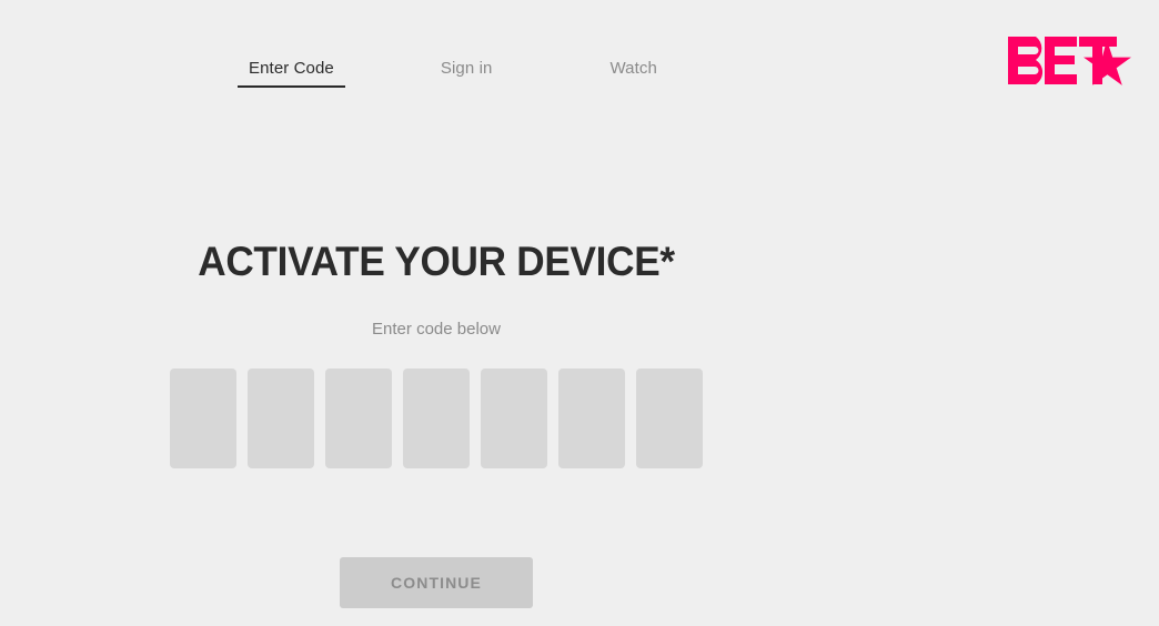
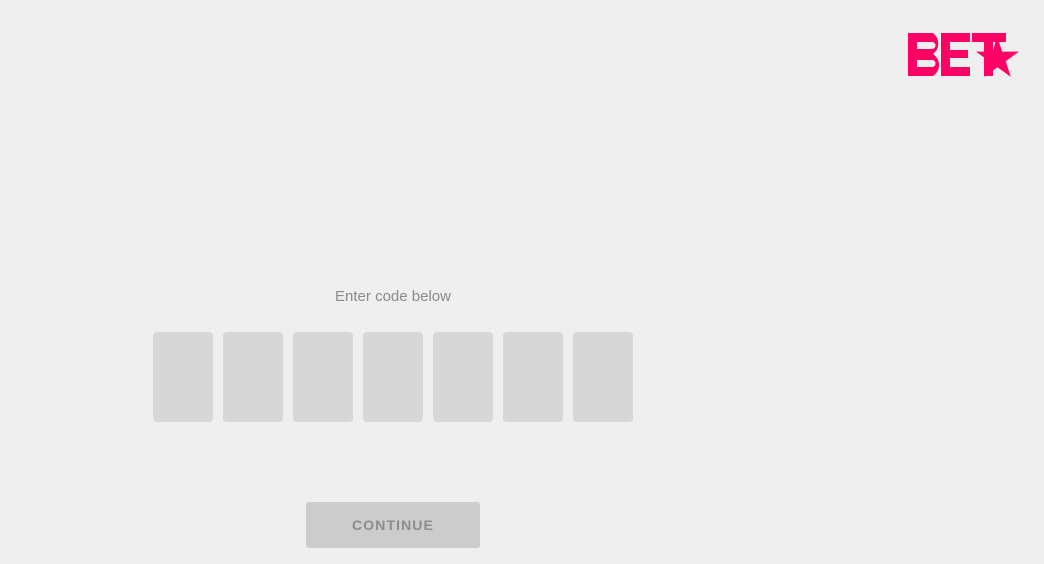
- Enter Code
- Sign in
- Watch
- ACTIVATE YOUR DEVICE*
  Enter code below
  CONTINUE
